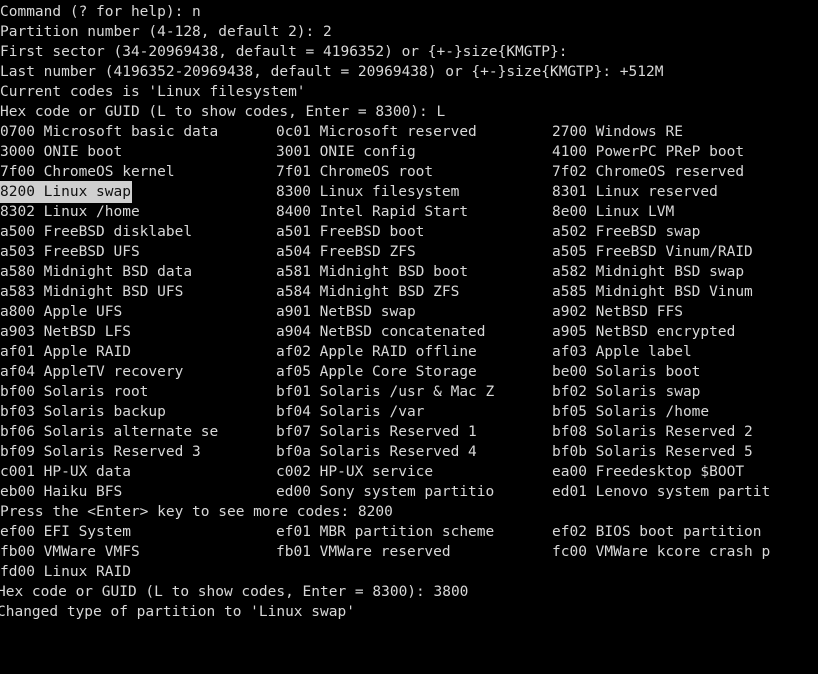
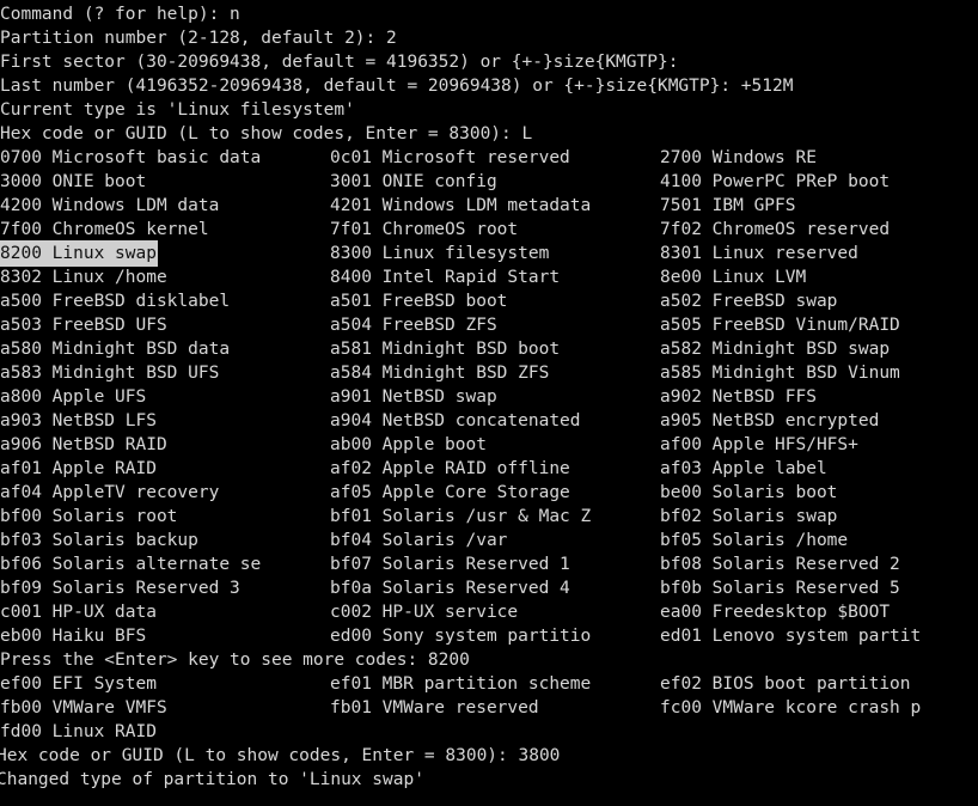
  Command (? for help): n
- Partition number (4-128, default 2): 2
+ Partition number (2-128, default 2): 2
- First sector (34-20969438, default = 4196352) or {+-}size{KMGTP}:
+ First sector (30-20969438, default = 4196352) or {+-}size{KMGTP}:
  Last number (4196352-20969438, default = 20969438) or {+-}size{KMGTP}: +512M
- Current codes is 'Linux filesystem'
+ Current type is 'Linux filesystem'
  Hex code or GUID (L to show codes, Enter = 8300): L
  0700 Microsoft basic data
  0c01 Microsoft reserved
  2700 Windows RE
  3000 ONIE boot
  3001 ONIE config
  4100 PowerPC PReP boot
+ 4200 Windows LDM data
+ 4201 Windows LDM metadata
+ 7501 IBM GPFS
  7f00 ChromeOS kernel
  7f01 ChromeOS root
  7f02 ChromeOS reserved
  8200 Linux swap
  8300 Linux filesystem
  8301 Linux reserved
  8302 Linux /home
  8400 Intel Rapid Start
  8e00 Linux LVM
  a500 FreeBSD disklabel
  a501 FreeBSD boot
  a502 FreeBSD swap
  a503 FreeBSD UFS
  a504 FreeBSD ZFS
  a505 FreeBSD Vinum/RAID
  a580 Midnight BSD data
  a581 Midnight BSD boot
  a582 Midnight BSD swap
  a583 Midnight BSD UFS
  a584 Midnight BSD ZFS
  a585 Midnight BSD Vinum
  a800 Apple UFS
  a901 NetBSD swap
  a902 NetBSD FFS
  a903 NetBSD LFS
  a904 NetBSD concatenated
  a905 NetBSD encrypted
+ a906 NetBSD RAID
+ ab00 Apple boot
+ af00 Apple HFS/HFS+
  af01 Apple RAID
  af02 Apple RAID offline
  af03 Apple label
  af04 AppleTV recovery
  af05 Apple Core Storage
  be00 Solaris boot
  bf00 Solaris root
  bf01 Solaris /usr & Mac Z
  bf02 Solaris swap
  bf03 Solaris backup
  bf04 Solaris /var
  bf05 Solaris /home
  bf06 Solaris alternate se
  bf07 Solaris Reserved 1
  bf08 Solaris Reserved 2
  bf09 Solaris Reserved 3
  bf0a Solaris Reserved 4
  bf0b Solaris Reserved 5
  c001 HP-UX data
  c002 HP-UX service
  ea00 Freedesktop $BOOT
  eb00 Haiku BFS
  ed00 Sony system partitio
  ed01 Lenovo system partit
  Press the <Enter> key to see more codes: 8200
  ef00 EFI System
  ef01 MBR partition scheme
  ef02 BIOS boot partition
  fb00 VMWare VMFS
  fb01 VMWare reserved
  fc00 VMWare kcore crash p
  fd00 Linux RAID
  Hex code or GUID (L to show codes, Enter = 8300): 3800
  Changed type of partition to 'Linux swap'
